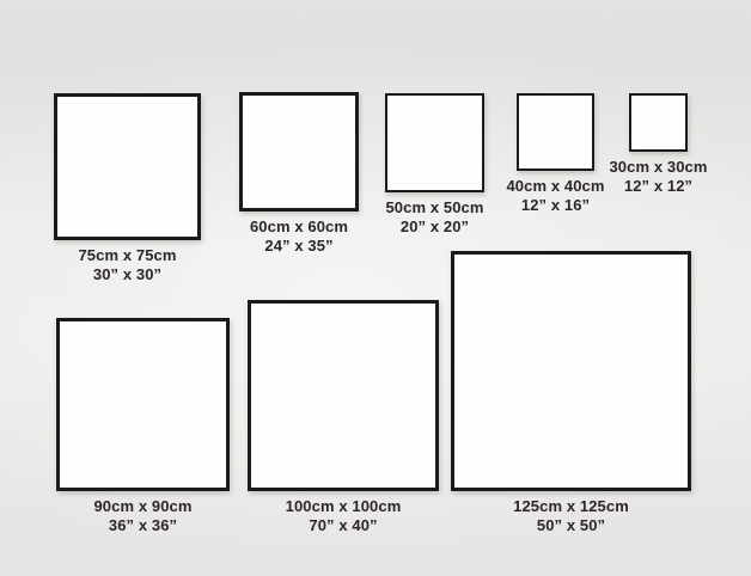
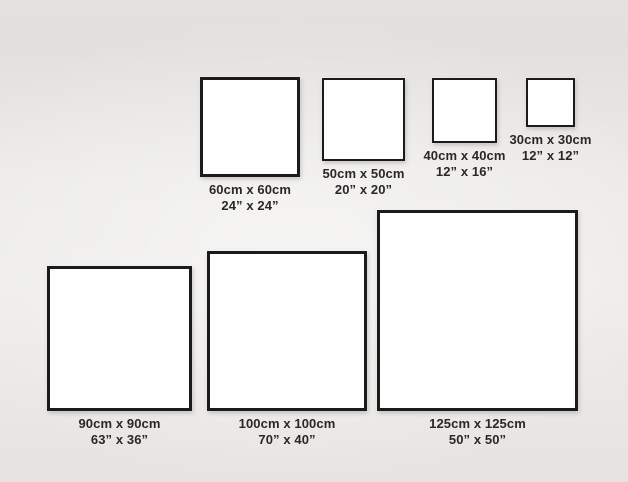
- 75cm x 75cm
- 30” x 30”
  60cm x 60cm
- 24” x 35”
+ 24” x 24”
  50cm x 50cm
  20” x 20”
  40cm x 40cm
  12” x 16”
  30cm x 30cm
  12” x 12”
  90cm x 90cm
- 36” x 36”
+ 63” x 36”
  100cm x 100cm
  70” x 40”
  125cm x 125cm
  50” x 50”
